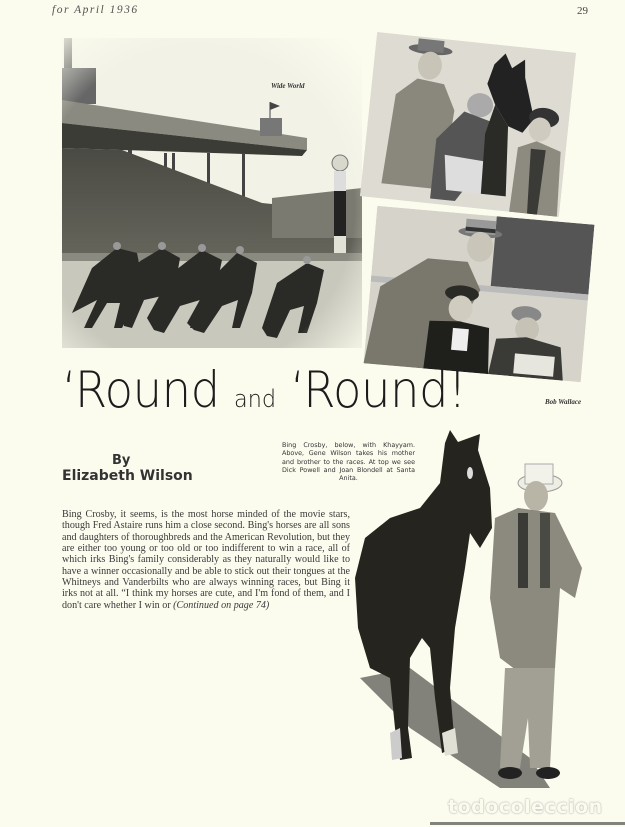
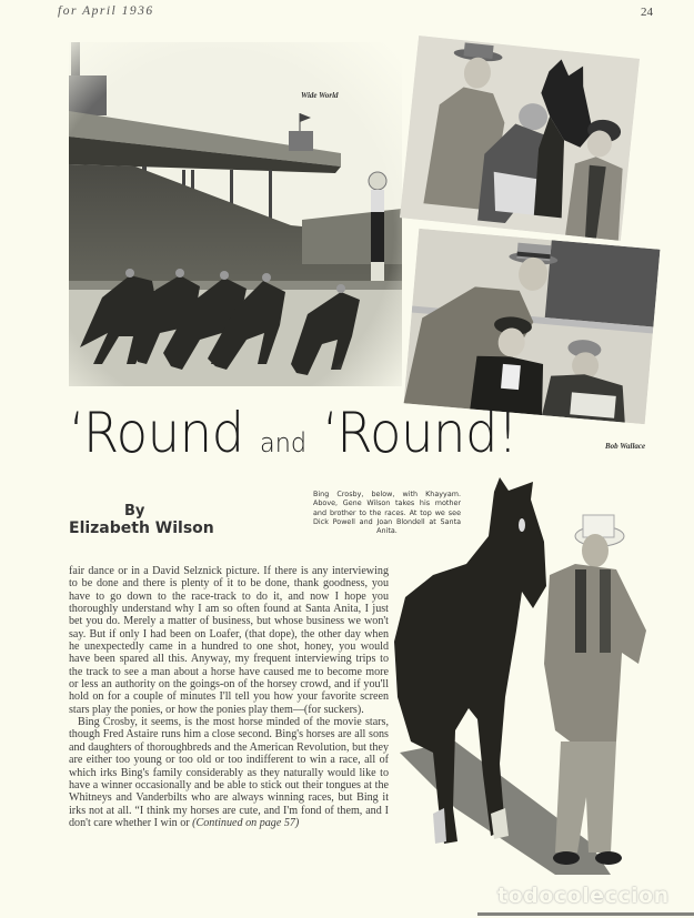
  for April 1936
- 29
+ 24
  Wide World
  Bob Wallace
  ‘Round and ‘Round!
  By
  Elizabeth Wilson
  Bing Crosby, below, with Khayyam. Above, Gene Wilson takes his mother and brother to the races. At top we see Dick Powell and Joan Blondell at Santa Anita.
+ fair dance or in a David Selznick picture. If there is any interviewing to be done and there is plenty of it to be done, thank goodness, you have to go down to the race-track to do it, and now I hope you thoroughly understand why I am so often found at Santa Anita, I just bet you do. Merely a matter of business, but whose business we won't say. But if only I had been on Loafer, (that dope), the other day when he unexpectedly came in a hundred to one shot, honey, you would have been spared all this. Anyway, my frequent interviewing trips to the track to see a man about a horse have caused me to become more or less an authority on the goings-on of the horsey crowd, and if you'll hold on for a couple of minutes I'll tell you how your favorite screen stars play the ponies, or how the ponies play them—(for suckers).
- Bing Crosby, it seems, is the most horse minded of the movie stars, though Fred Astaire runs him a close second. Bing's horses are all sons and daughters of thoroughbreds and the American Revolution, but they are either too young or too old or too indifferent to win a race, all of which irks Bing's family considerably as they naturally would like to have a winner occasionally and be able to stick out their tongues at the Whitneys and Vanderbilts who are always winning races, but Bing it irks not at all. “I think my horses are cute, and I'm fond of them, and I don't care whether I win or (Continued on page 74)
+ Bing Crosby, it seems, is the most horse minded of the movie stars, though Fred Astaire runs him a close second. Bing's horses are all sons and daughters of thoroughbreds and the American Revolution, but they are either too young or too old or too indifferent to win a race, all of which irks Bing's family considerably as they naturally would like to have a winner occasionally and be able to stick out their tongues at the Whitneys and Vanderbilts who are always winning races, but Bing it irks not at all. “I think my horses are cute, and I'm fond of them, and I don't care whether I win or (Continued on page 57)
  todocoleccion
